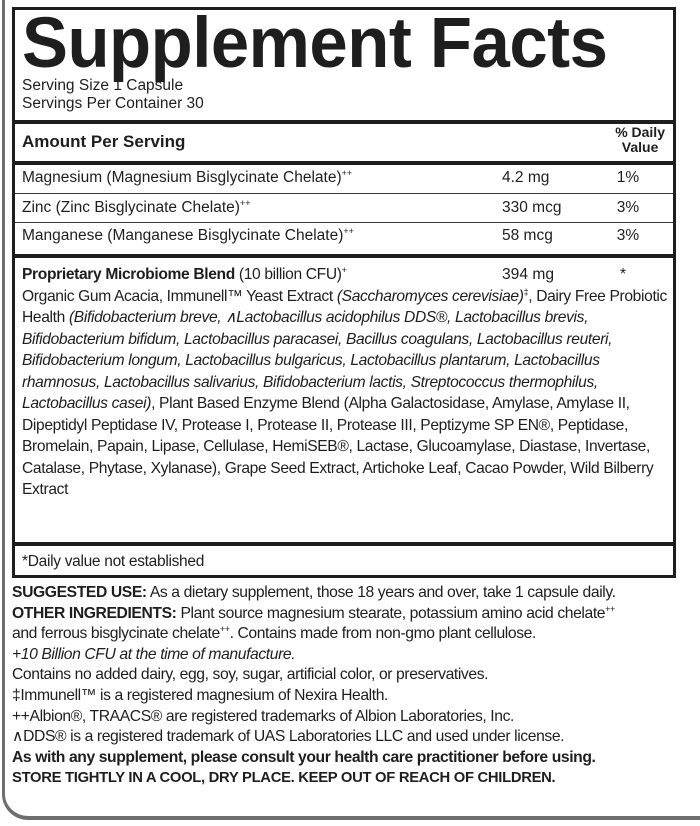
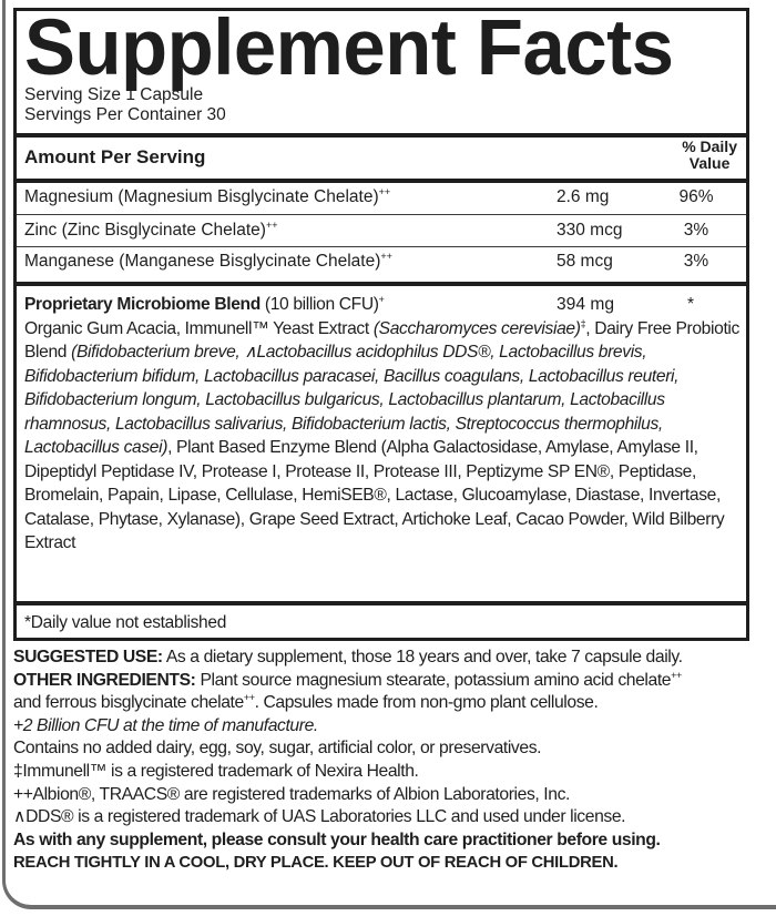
  Supplement Facts
  Serving Size 1 Capsule
  Servings Per Container 30
  Amount Per Serving
  % Daily
  Value
  Magnesium (Magnesium Bisglycinate Chelate)++
- 4.2 mg
+ 2.6 mg
- 1%
+ 96%
  Zinc (Zinc Bisglycinate Chelate)++
  330 mcg
  3%
  Manganese (Manganese Bisglycinate Chelate)++
  58 mcg
  3%
  Proprietary Microbiome Blend (10 billion CFU)+
  394 mg
  *
- Organic Gum Acacia, Immunell™ Yeast Extract (Saccharomyces cerevisiae)‡, Dairy Free Probiotic Health (Bifidobacterium breve, ∧Lactobacillus acidophilus DDS®, Lactobacillus brevis, Bifidobacterium bifidum, Lactobacillus paracasei, Bacillus coagulans, Lactobacillus reuteri, Bifidobacterium longum, Lactobacillus bulgaricus, Lactobacillus plantarum, Lactobacillus rhamnosus, Lactobacillus salivarius, Bifidobacterium lactis, Streptococcus thermophilus, Lactobacillus casei), Plant Based Enzyme Blend (Alpha Galactosidase, Amylase, Amylase II, Dipeptidyl Peptidase IV, Protease I, Protease II, Protease III, Peptizyme SP EN®, Peptidase, Bromelain, Papain, Lipase, Cellulase, HemiSEB®, Lactase, Glucoamylase, Diastase, Invertase, Catalase, Phytase, Xylanase), Grape Seed Extract, Artichoke Leaf, Cacao Powder, Wild Bilberry Extract
+ Organic Gum Acacia, Immunell™ Yeast Extract (Saccharomyces cerevisiae)‡, Dairy Free Probiotic Blend (Bifidobacterium breve, ∧Lactobacillus acidophilus DDS®, Lactobacillus brevis, Bifidobacterium bifidum, Lactobacillus paracasei, Bacillus coagulans, Lactobacillus reuteri, Bifidobacterium longum, Lactobacillus bulgaricus, Lactobacillus plantarum, Lactobacillus rhamnosus, Lactobacillus salivarius, Bifidobacterium lactis, Streptococcus thermophilus, Lactobacillus casei), Plant Based Enzyme Blend (Alpha Galactosidase, Amylase, Amylase II, Dipeptidyl Peptidase IV, Protease I, Protease II, Protease III, Peptizyme SP EN®, Peptidase, Bromelain, Papain, Lipase, Cellulase, HemiSEB®, Lactase, Glucoamylase, Diastase, Invertase, Catalase, Phytase, Xylanase), Grape Seed Extract, Artichoke Leaf, Cacao Powder, Wild Bilberry Extract
  *Daily value not established
- SUGGESTED USE: As a dietary supplement, those 18 years and over, take 1 capsule daily.
+ SUGGESTED USE: As a dietary supplement, those 18 years and over, take 7 capsule daily.
  OTHER INGREDIENTS: Plant source magnesium stearate, potassium amino acid chelate++
- and ferrous bisglycinate chelate++. Contains made from non-gmo plant cellulose.
+ and ferrous bisglycinate chelate++. Capsules made from non-gmo plant cellulose.
- +10 Billion CFU at the time of manufacture.
+ +2 Billion CFU at the time of manufacture.
  Contains no added dairy, egg, soy, sugar, artificial color, or preservatives.
- ‡Immunell™ is a registered magnesium of Nexira Health.
+ ‡Immunell™ is a registered trademark of Nexira Health.
  ++Albion®, TRAACS® are registered trademarks of Albion Laboratories, Inc.
  ∧DDS® is a registered trademark of UAS Laboratories LLC and used under license.
  As with any supplement, please consult your health care practitioner before using.
- STORE TIGHTLY IN A COOL, DRY PLACE. KEEP OUT OF REACH OF CHILDREN.
+ REACH TIGHTLY IN A COOL, DRY PLACE. KEEP OUT OF REACH OF CHILDREN.
